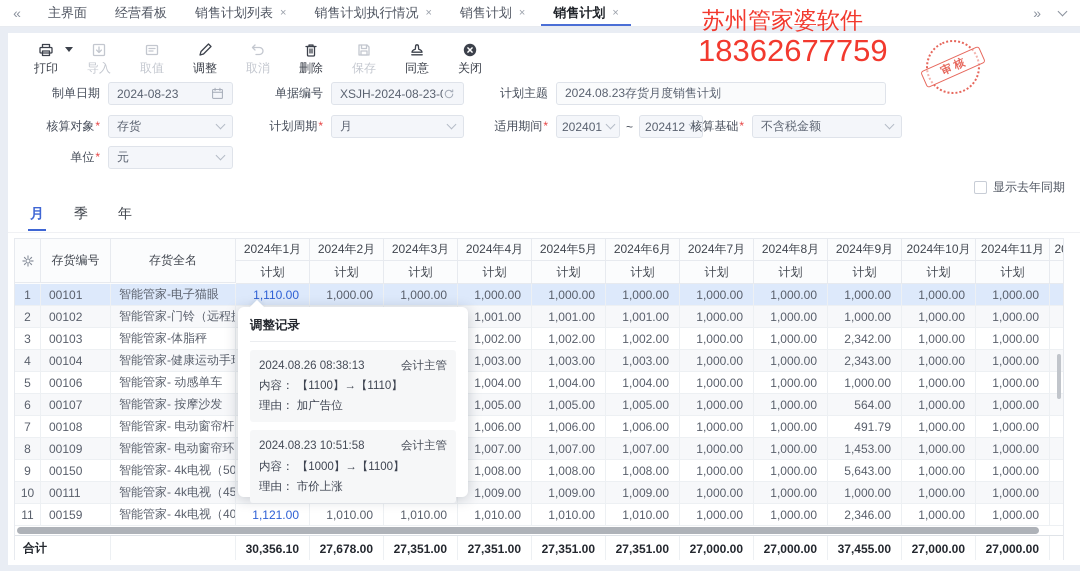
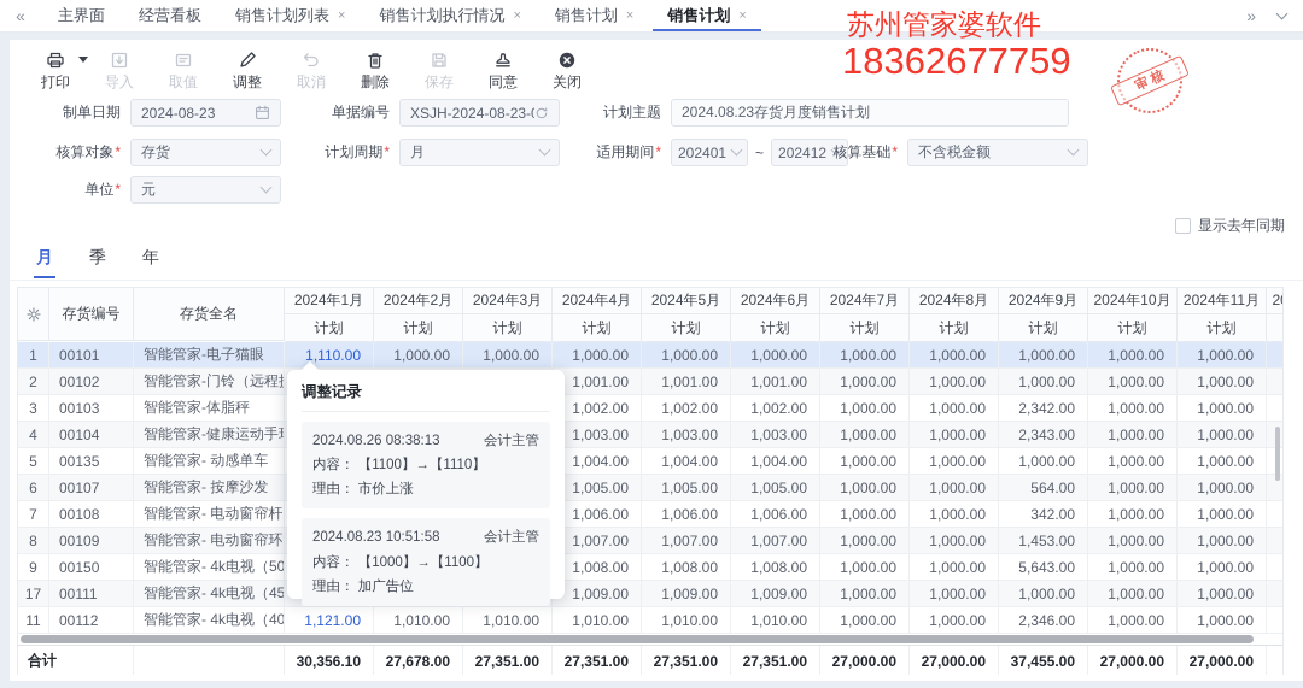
  «
  主界面
  经营看板
  销售计划列表
  ×
  销售计划执行情况
  ×
  销售计划
  ×
  销售计划
  ×
  »
  苏州管家婆软件
  18362677759
  打印
  导入
  取值
  调整
  取消
  删除
  保存
  同意
  关闭
  制单日期
  2024-08-23
  单据编号
  XSJH-2024-08-23-
  计划主题
  2024.08.23存货月度销售计划
  核算对象*
  存货
  计划周期*
  月
  适用期间*
  202401
  ~
  202412
  核算基础*
  不含税金额
  单位*
  元
  显示去年同期
  月 季 年
  存货编号
  存货全名
  2024年1月
  计划
  2024年2月
  计划
  2024年3月
  计划
  2024年4月
  计划
  2024年5月
  计划
  2024年6月
  计划
  2024年7月
  计划
  2024年8月
  计划
  2024年9月
  计划
  2024年10月
  计划
  2024年11月
  计划
  1
  00101
  智能管家-电子猫眼
  1,110.00
  1,000.00
  1,000.00
  1,000.00
  1,000.00
  1,000.00
  1,000.00
  1,000.00
  1,000.00
  1,000.00
  1,000.00
  2
  00102
  智能管家-门铃（远程
  1,001.00
  1,001.00
  1,001.00
  1,000.00
  1,000.00
  1,000.00
  1,000.00
  1,000.00
  3
  00103
  智能管家-体脂秤
  1,002.00
  1,002.00
  1,002.00
  1,000.00
  1,000.00
  2,342.00
  1,000.00
  1,000.00
  4
  00104
  智能管家-健康运动手
  1,003.00
  1,003.00
  1,003.00
  1,000.00
  1,000.00
  2,343.00
  1,000.00
  1,000.00
  5
- 00106
+ 00135
  智能管家- 动感单车
  1,004.00
  1,004.00
  1,004.00
  1,000.00
  1,000.00
  1,000.00
  1,000.00
  1,000.00
  6
  00107
  智能管家- 按摩沙发
  1,005.00
  1,005.00
  1,005.00
  1,000.00
  1,000.00
  564.00
  1,000.00
  1,000.00
  7
  00108
  智能管家- 电动窗帘杆
  1,006.00
  1,006.00
  1,006.00
  1,000.00
  1,000.00
- 491.79
+ 342.00
  1,000.00
  1,000.00
  8
  00109
  智能管家- 电动窗帘环
  1,007.00
  1,007.00
  1,007.00
  1,000.00
  1,000.00
  1,453.00
  1,000.00
  1,000.00
  9
  00150
  智能管家- 4k电视（50
  1,008.00
  1,008.00
  1,008.00
  1,000.00
  1,000.00
  5,643.00
  1,000.00
  1,000.00
- 10
+ 17
  00111
  智能管家- 4k电视（45
  1,009.00
  1,009.00
  1,009.00
  1,000.00
  1,000.00
  1,000.00
  1,000.00
  1,000.00
  11
- 00159
+ 00112
  智能管家- 4k电视（40
  1,121.00
  1,010.00
  1,010.00
  1,010.00
  1,010.00
  1,010.00
  1,000.00
  1,000.00
  2,346.00
  1,000.00
  1,000.00
  合计
  30,356.10
  27,678.00
  27,351.00
  27,351.00
  27,351.00
  27,351.00
  27,000.00
  27,000.00
  37,455.00
  27,000.00
  27,000.00
  调整记录
  2024.08.26 08:38:13
  会计主管
  内容： 【1100】→【1110】
- 理由： 加广告位
+ 理由： 市价上涨
  2024.08.23 10:51:58
  会计主管
  内容： 【1000】→【1100】
- 理由： 市价上涨
+ 理由： 加广告位
